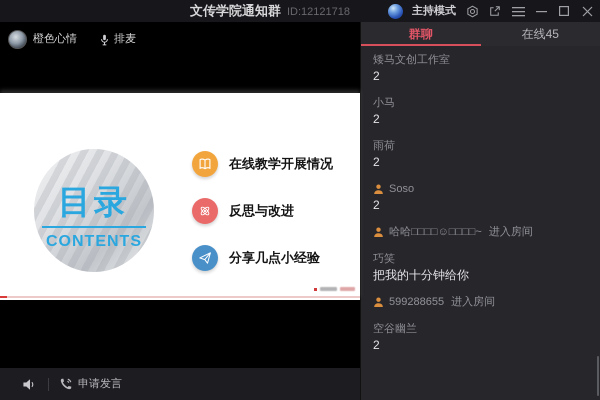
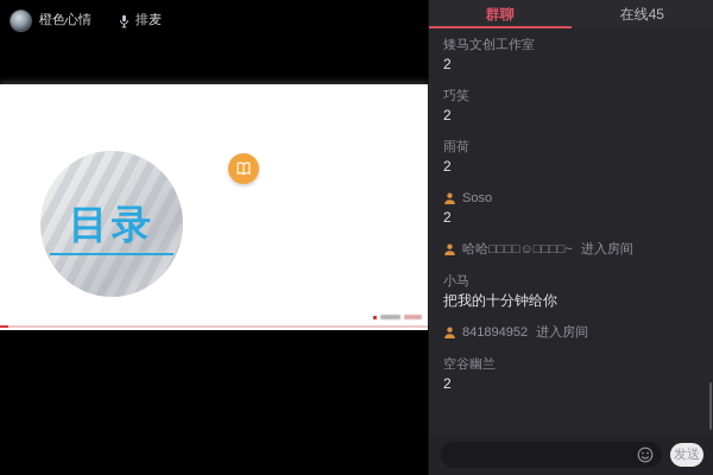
- 文传学院通知群
- ID:12121718
- 主持模式
  橙色心情
  排麦
  目录
- CONTENTS
- 在线教学开展情况
- 反思与改进
- 分享几点小经验
- 申请发言
  群聊
  在线45
  矮马文创工作室
  2
- 小马
+ 巧笑
  2
  雨荷
  2
  Soso
  2
  哈哈□□□□☺□□□□~
  进入房间
- 巧笑
+ 小马
  把我的十分钟给你
- 599288655
+ 841894952
  进入房间
  空谷幽兰
  2
+ 发送
